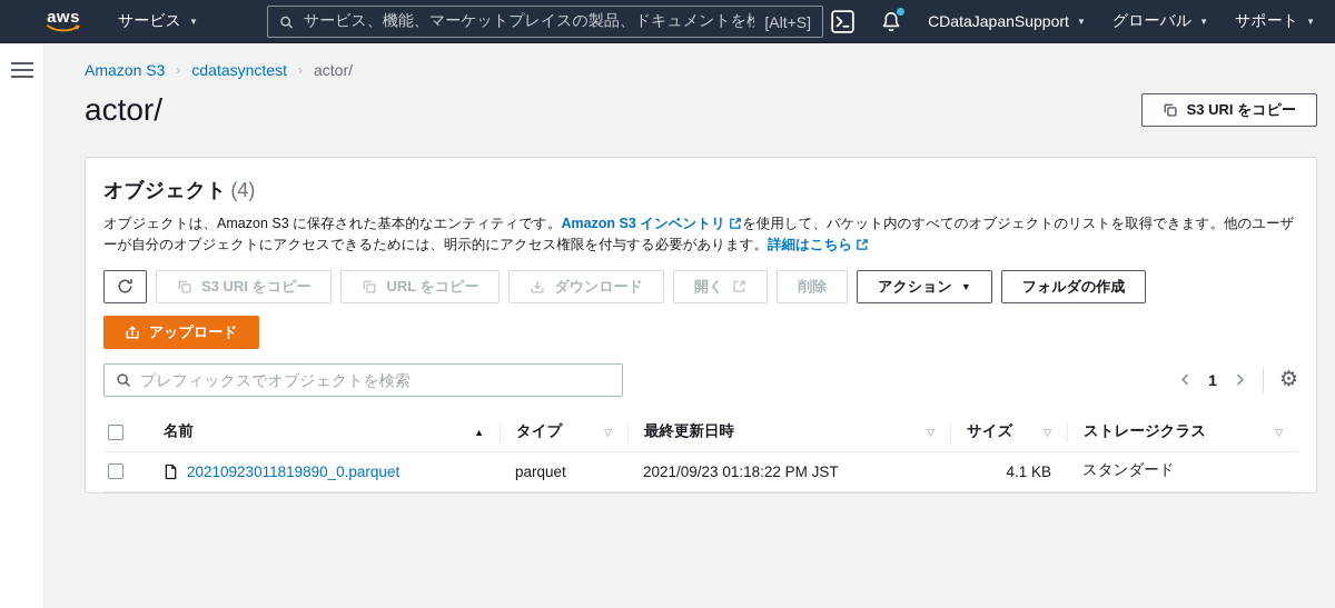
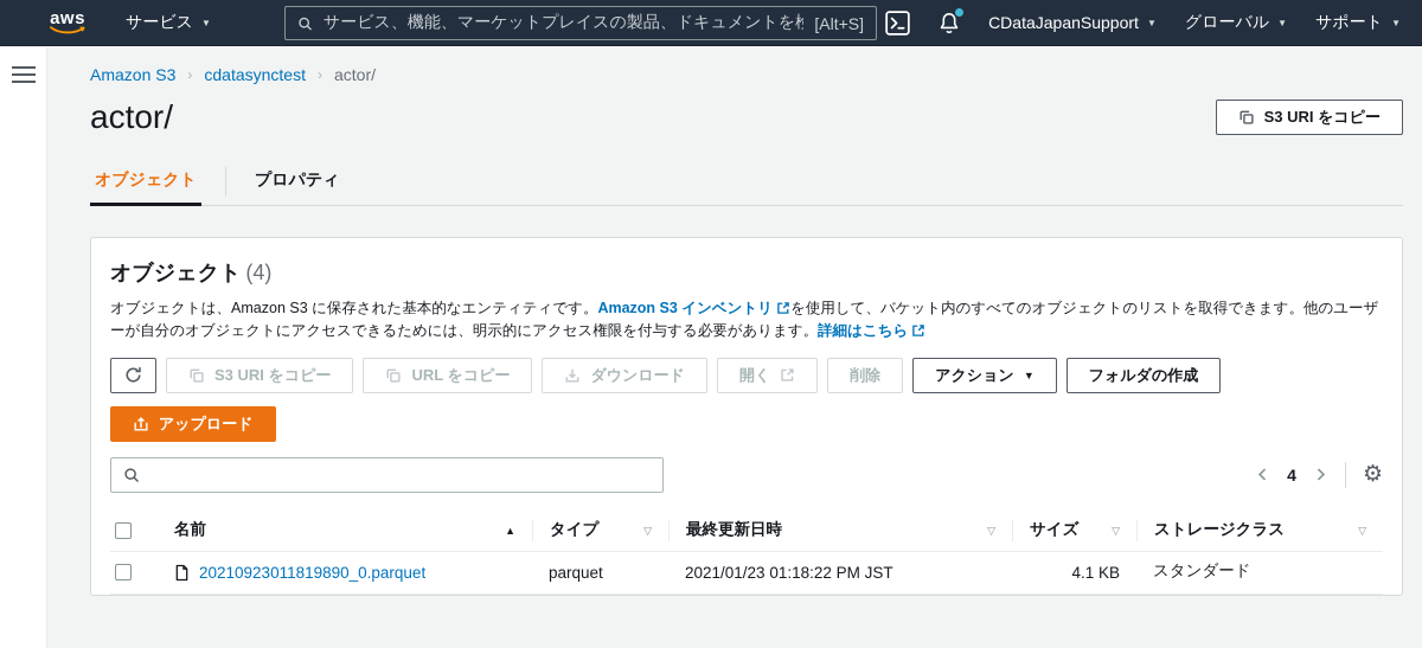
  aws
  サービス
  ▼
  サービス、機能、マーケットプレイスの製品、ドキュメントを検
  [Alt+S]
  CDataJapanSupport
  ▼
  グローバル
  ▼
  サポート
  ▼
  Amazon S3
  ›
  cdatasynctest
  ›
  actor/
  actor/
  S3 URI をコピー
+ オブジェクト
+ プロパティ
  オブジェクト (4)
  オブジェクトは、Amazon S3 に保存された基本的なエンティティです。Amazon S3 インベントリ を使用して、バケット内のすべてのオブジェクトのリストを取得できます。他のユーザーが自分のオブジェクトにアクセスできるためには、明示的にアクセス権限を付与する必要があります。詳細はこちら
  S3 URI をコピー
  URL をコピー
  ダウンロード
  開く
  削除
  アクション
  ▼
  フォルダの作成
  アップロード
- プレフィックスでオブジェクトを検索
- 1
+ 4
  ⚙
  名前
  ▲
  タイプ
  ▽
  最終更新日時
  ▽
  サイズ
  ▽
  ストレージクラス
  ▽
  20210923011819890_0.parquet
  parquet
- 2021/09/23 01:18:22 PM JST
+ 2021/01/23 01:18:22 PM JST
  4.1 KB
  スタンダード
